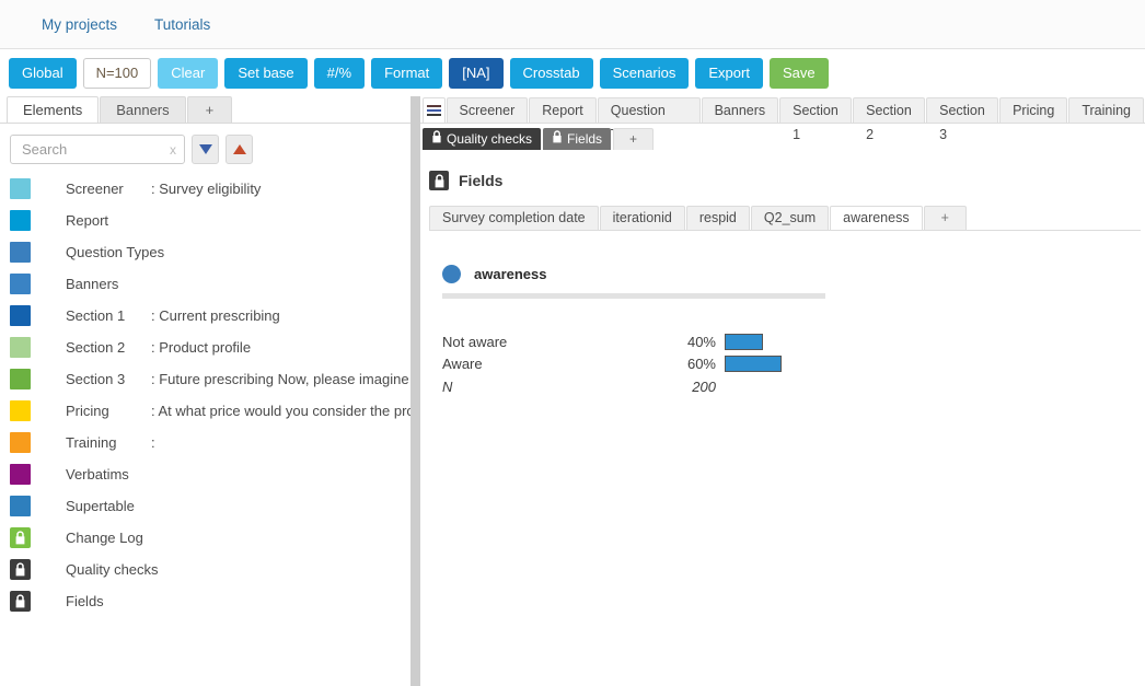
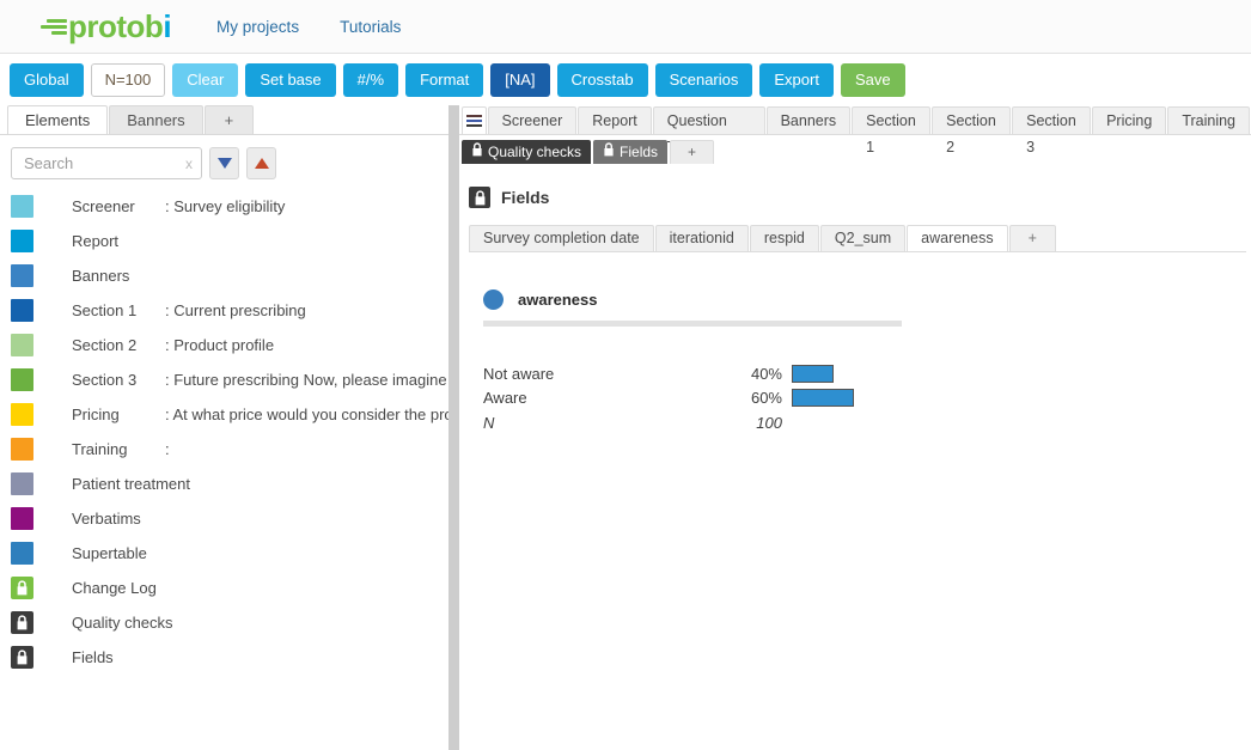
+ protobi
  My projects
  Tutorials
  Global
  N=100
  Clear
  Set base
  #/%
  Format
  [NA]
  Crosstab
  Scenarios
  Export
  Save
  Elements
  Banners
  +
  Search
  x
  Screener
  : Survey eligibility
  Report
- Question Types
  Banners
  Section 1
  : Current prescribing
  Section 2
  : Product profile
  Section 3
  : Future prescribing Now, please imagine
  Pricing
  : At what price would you consider the pr
  Training
  :
+ Patient treatment
  Verbatims
  Supertable
  Change Log
  Quality checks
  Fields
  Screener
  Report
  Banners
  Section 1
  Section 2
  Section 3
  Pricing
  Training
  Quality checks
  Fields
  +
  Fields
  Survey completion date
  iterationid
  respid
  Q2_sum
  awareness
  +
  awareness
  Not aware
  40%
  Aware
  60%
  N
- 200
+ 100
